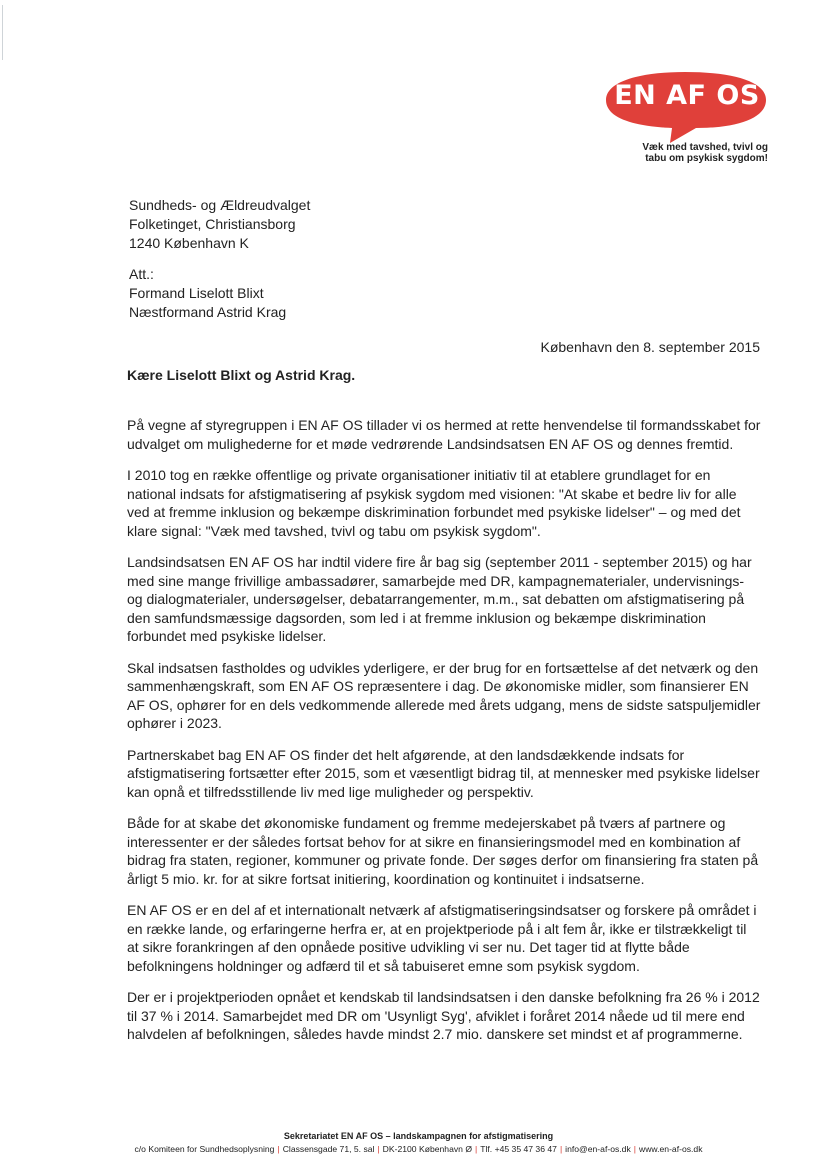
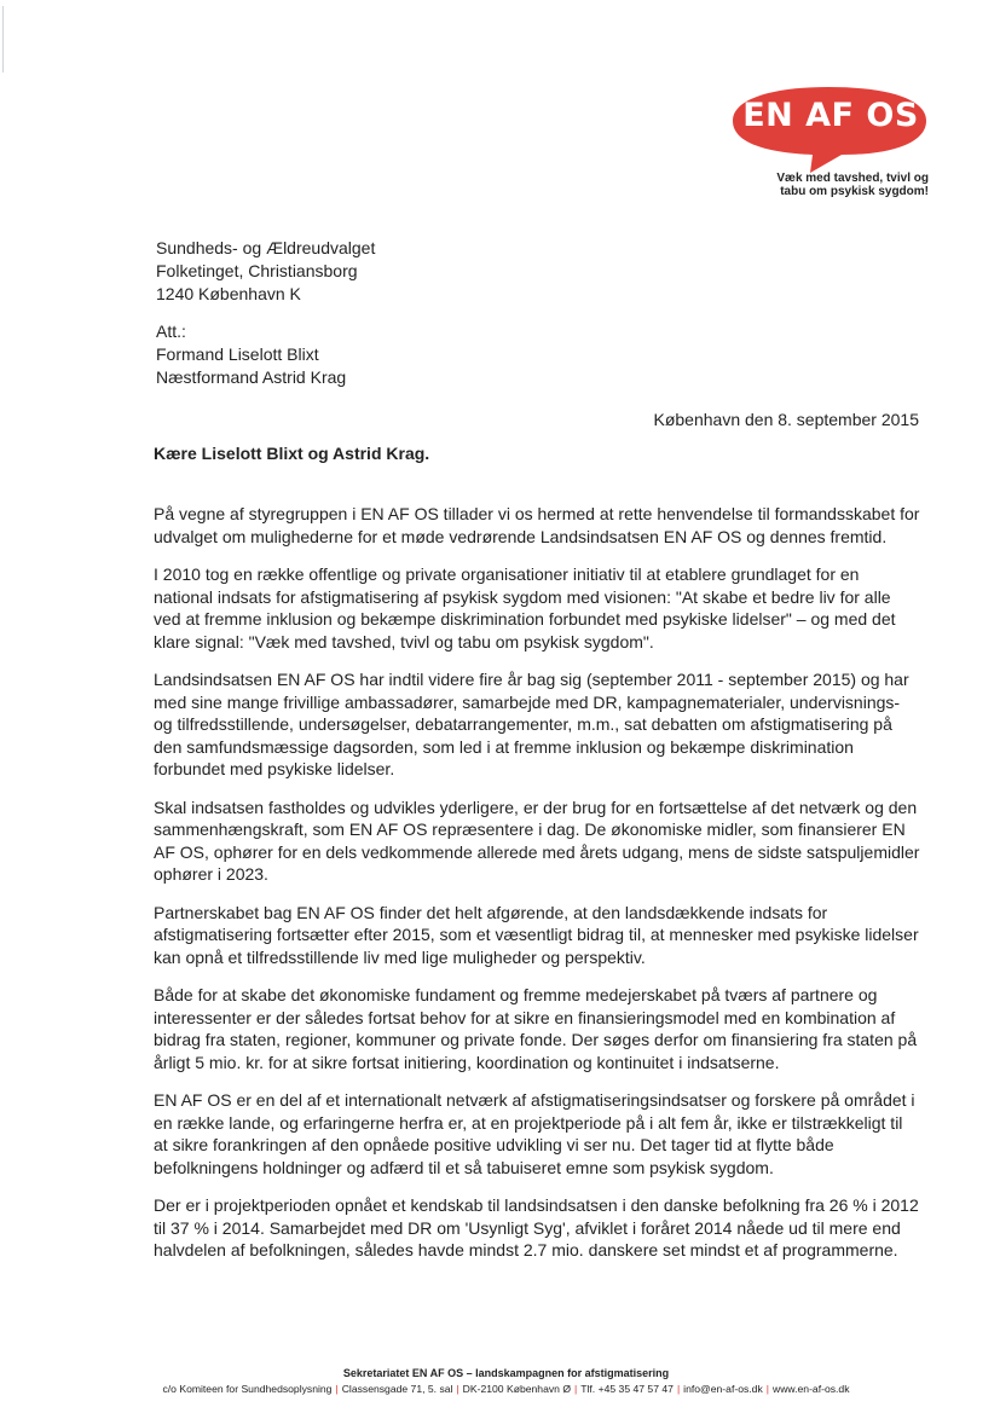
  EN AF OS
  Væk med tavshed, tvivl og
  tabu om psykisk sygdom!
  Sundheds- og Ældreudvalget
  Folketinget, Christiansborg
  1240 København K
  Att.:
  Formand Liselott Blixt
  Næstformand Astrid Krag
  København den 8. september 2015
  Kære Liselott Blixt og Astrid Krag.
  På vegne af styregruppen i EN AF OS tillader vi os hermed at rette henvendelse til formandsskabet for
  udvalget om mulighederne for et møde vedrørende Landsindsatsen EN AF OS og dennes fremtid.
  I 2010 tog en række offentlige og private organisationer initiativ til at etablere grundlaget for en
  national indsats for afstigmatisering af psykisk sygdom med visionen: "At skabe et bedre liv for alle
  ved at fremme inklusion og bekæmpe diskrimination forbundet med psykiske lidelser" – og med det
  klare signal: "Væk med tavshed, tvivl og tabu om psykisk sygdom".
  Landsindsatsen EN AF OS har indtil videre fire år bag sig (september 2011 - september 2015) og har
  med sine mange frivillige ambassadører, samarbejde med DR, kampagnematerialer, undervisnings-
- og dialogmaterialer, undersøgelser, debatarrangementer, m.m., sat debatten om afstigmatisering på
+ og tilfredsstillende, undersøgelser, debatarrangementer, m.m., sat debatten om afstigmatisering på
  den samfundsmæssige dagsorden, som led i at fremme inklusion og bekæmpe diskrimination
  forbundet med psykiske lidelser.
  Skal indsatsen fastholdes og udvikles yderligere, er der brug for en fortsættelse af det netværk og den
  sammenhængskraft, som EN AF OS repræsentere i dag. De økonomiske midler, som finansierer EN
  AF OS, ophører for en dels vedkommende allerede med årets udgang, mens de sidste satspuljemidler
  ophører i 2023.
  Partnerskabet bag EN AF OS finder det helt afgørende, at den landsdækkende indsats for
  afstigmatisering fortsætter efter 2015, som et væsentligt bidrag til, at mennesker med psykiske lidelser
  kan opnå et tilfredsstillende liv med lige muligheder og perspektiv.
  Både for at skabe det økonomiske fundament og fremme medejerskabet på tværs af partnere og
  interessenter er der således fortsat behov for at sikre en finansieringsmodel med en kombination af
  bidrag fra staten, regioner, kommuner og private fonde. Der søges derfor om finansiering fra staten på
  årligt 5 mio. kr. for at sikre fortsat initiering, koordination og kontinuitet i indsatserne.
  EN AF OS er en del af et internationalt netværk af afstigmatiseringsindsatser og forskere på området i
  en række lande, og erfaringerne herfra er, at en projektperiode på i alt fem år, ikke er tilstrækkeligt til
  at sikre forankringen af den opnåede positive udvikling vi ser nu. Det tager tid at flytte både
  befolkningens holdninger og adfærd til et så tabuiseret emne som psykisk sygdom.
  Der er i projektperioden opnået et kendskab til landsindsatsen i den danske befolkning fra 26 % i 2012
  til 37 % i 2014. Samarbejdet med DR om 'Usynligt Syg', afviklet i foråret 2014 nåede ud til mere end
  halvdelen af befolkningen, således havde mindst 2.7 mio. danskere set mindst et af programmerne.
  Sekretariatet EN AF OS – landskampagnen for afstigmatisering
- c/o Komiteen for Sundhedsoplysning | Classensgade 71, 5. sal | DK-2100 København Ø | Tlf. +45 35 47 36 47 | info@en-af-os.dk | www.en-af-os.dk
+ c/o Komiteen for Sundhedsoplysning | Classensgade 71, 5. sal | DK-2100 København Ø | Tlf. +45 35 47 57 47 | info@en-af-os.dk | www.en-af-os.dk
